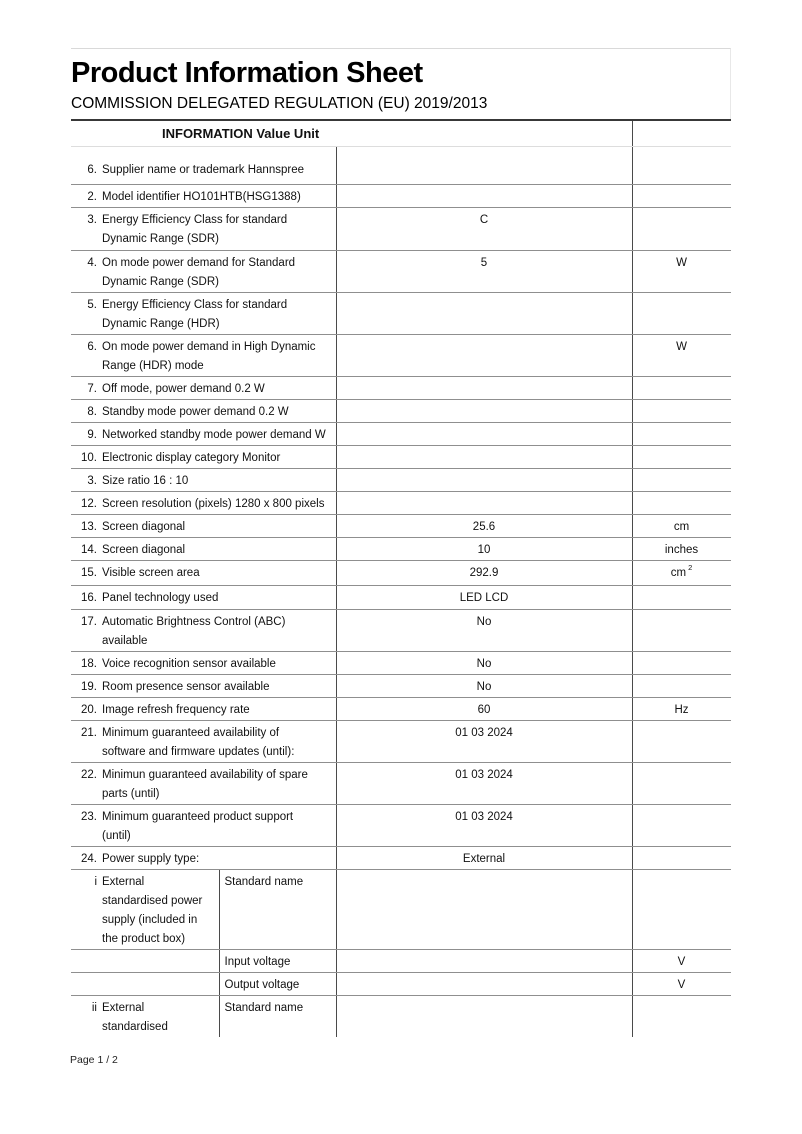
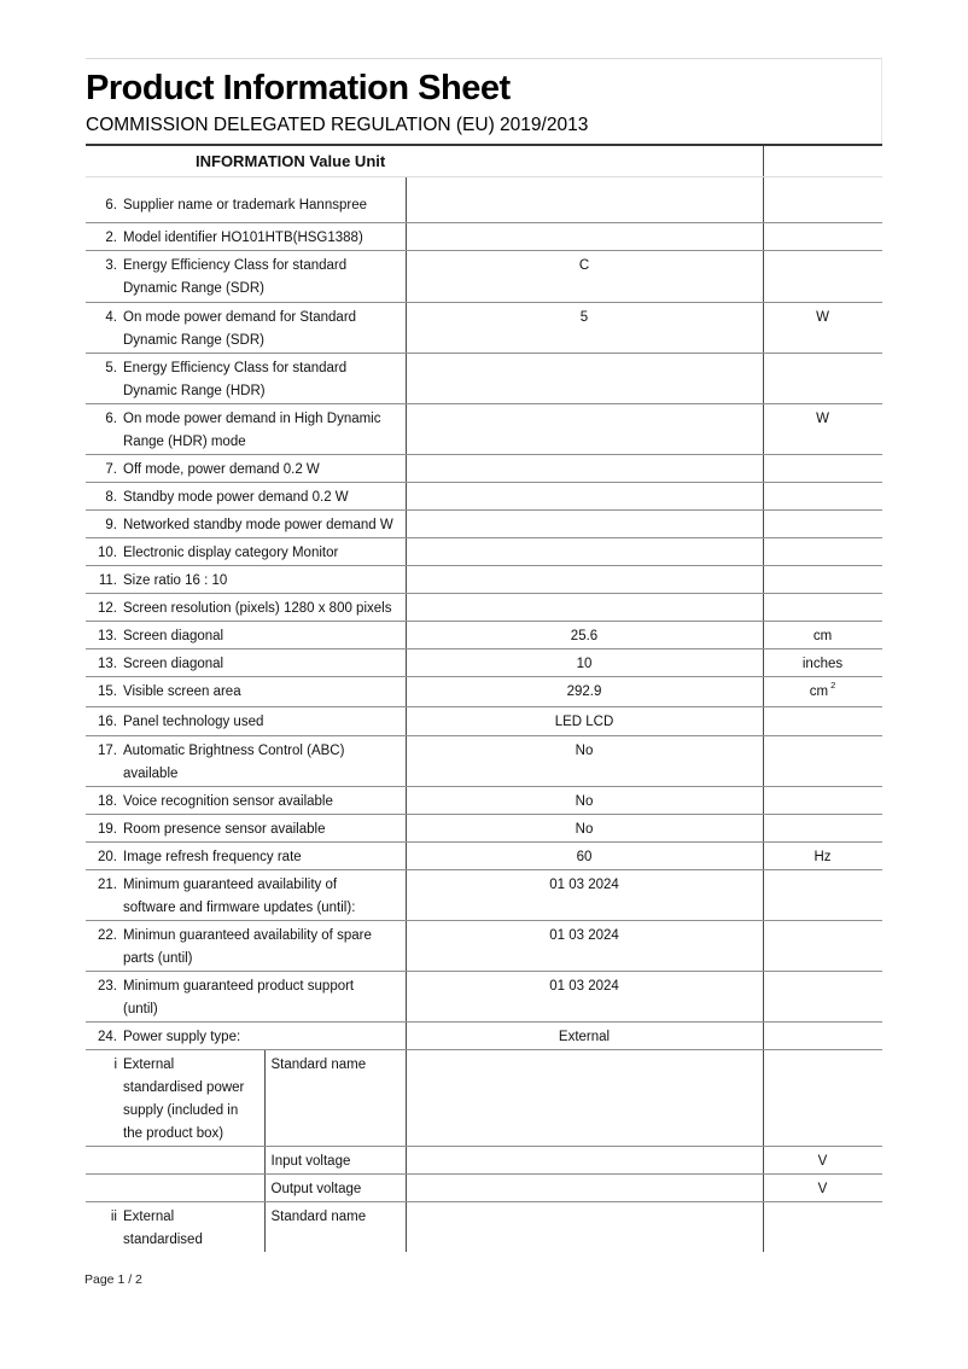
  Product Information Sheet
  COMMISSION DELEGATED REGULATION (EU) 2019/2013
  INFORMATION Value Unit
  6. Supplier name or trademark Hannspree
  2. Model identifier HO101HTB(HSG1388)
  3. Energy Efficiency Class for standardDynamic Range (SDR)	C
  4. On mode power demand for StandardDynamic Range (SDR)	5	W
  5. Energy Efficiency Class for standardDynamic Range (HDR)
  6. On mode power demand in High DynamicRange (HDR) mode		W
  7. Off mode, power demand 0.2 W
  8. Standby mode power demand 0.2 W
  9. Networked standby mode power demand W
  10. Electronic display category Monitor
- 3. Size ratio 16 : 10
+ 11. Size ratio 16 : 10
  12. Screen resolution (pixels) 1280 x 800 pixels
  13. Screen diagonal	25.6	cm
- 14. Screen diagonal	10	inches
+ 13. Screen diagonal	10	inches
  15. Visible screen area	292.9	cm 2
  16. Panel technology used	LED LCD
  17. Automatic Brightness Control (ABC)available	No
  18. Voice recognition sensor available	No
  19. Room presence sensor available	No
  20. Image refresh frequency rate	60	Hz
  21. Minimum guaranteed availability ofsoftware and firmware updates (until):	01 03 2024
  22. Minimun guaranteed availability of spareparts (until)	01 03 2024
  23. Minimum guaranteed product support(until)	01 03 2024
  24. Power supply type:	External
  i Externalstandardised powersupply (included inthe product box)	Standard name
  	Input voltage		V
  	Output voltage		V
  ii Externalstandardised	Standard name
  Page 1 / 2
